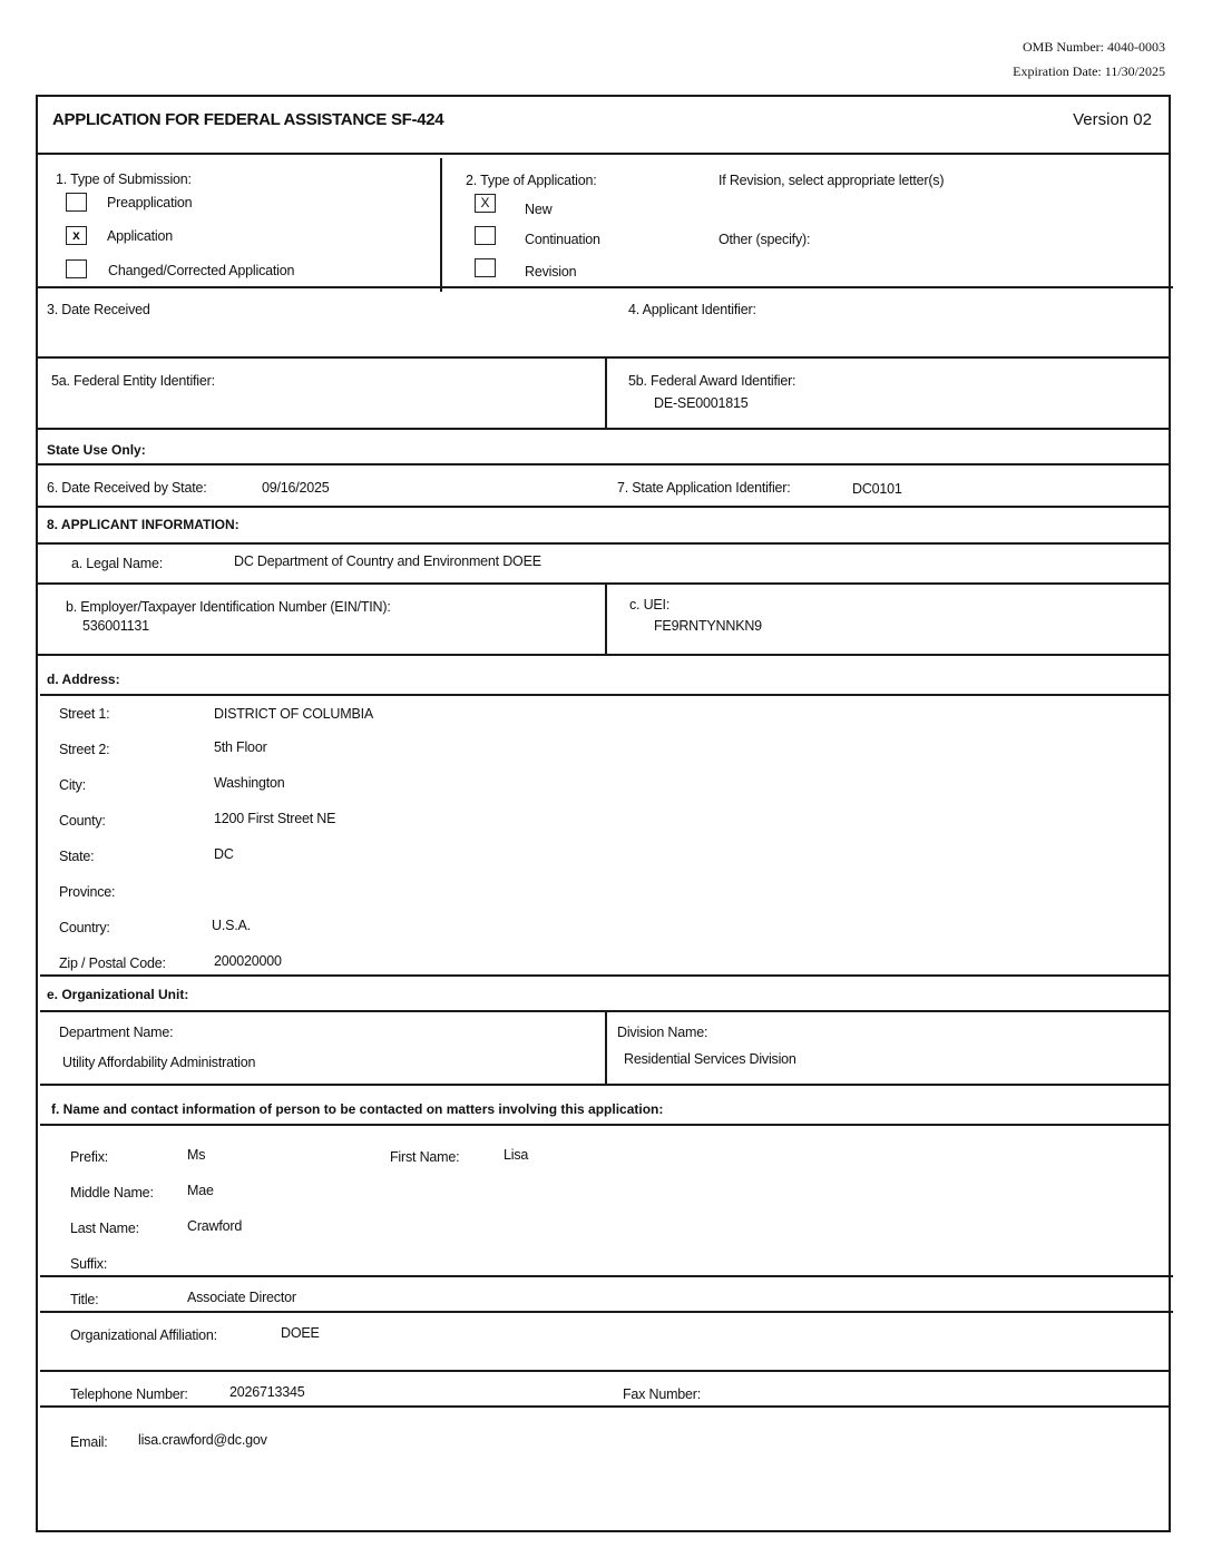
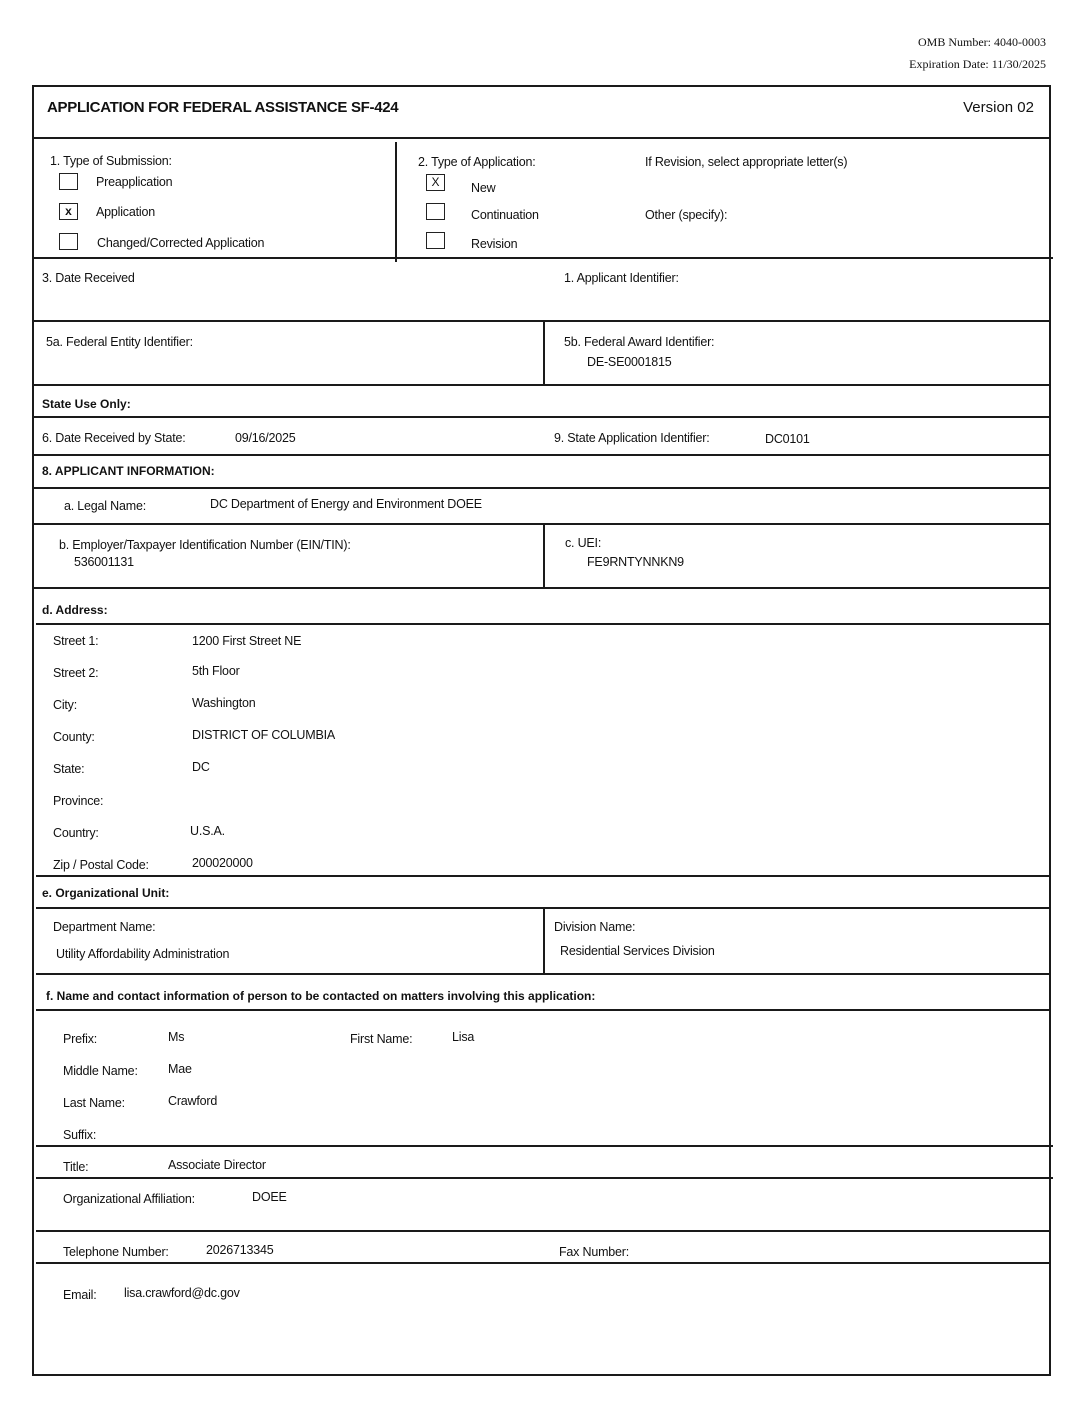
  OMB Number: 4040-0003
  Expiration Date: 11/30/2025
  APPLICATION FOR FEDERAL ASSISTANCE SF-424
  Version 02
  1. Type of Submission:
  Preapplication
  x
  Application
  Changed/Corrected Application
  2. Type of Application:
  X
  New
  Continuation
  Revision
  If Revision, select appropriate letter(s)
  Other (specify):
  3. Date Received
- 4. Applicant Identifier:
+ 1. Applicant Identifier:
  5a. Federal Entity Identifier:
  5b. Federal Award Identifier:
  DE-SE0001815
  State Use Only:
  6. Date Received by State:
  09/16/2025
- 7. State Application Identifier:
+ 9. State Application Identifier:
  DC0101
  8. APPLICANT INFORMATION:
  a. Legal Name:
- DC Department of Country and Environment DOEE
+ DC Department of Energy and Environment DOEE
  b. Employer/Taxpayer Identification Number (EIN/TIN):
  536001131
  c. UEI:
  FE9RNTYNNKN9
  d. Address:
  Street 1:
- DISTRICT OF COLUMBIA
+ 1200 First Street NE
  Street 2:
  5th Floor
  City:
  Washington
  County:
- 1200 First Street NE
+ DISTRICT OF COLUMBIA
  State:
  DC
  Province:
  Country:
  U.S.A.
  Zip / Postal Code:
  200020000
  e. Organizational Unit:
  Department Name:
  Utility Affordability Administration
  Division Name:
  Residential Services Division
  f. Name and contact information of person to be contacted on matters involving this application:
  Prefix:
  Ms
  First Name:
  Lisa
  Middle Name:
  Mae
  Last Name:
  Crawford
  Suffix:
  Title:
  Associate Director
  Organizational Affiliation:
  DOEE
  Telephone Number:
  2026713345
  Fax Number:
  Email:
  lisa.crawford@dc.gov
